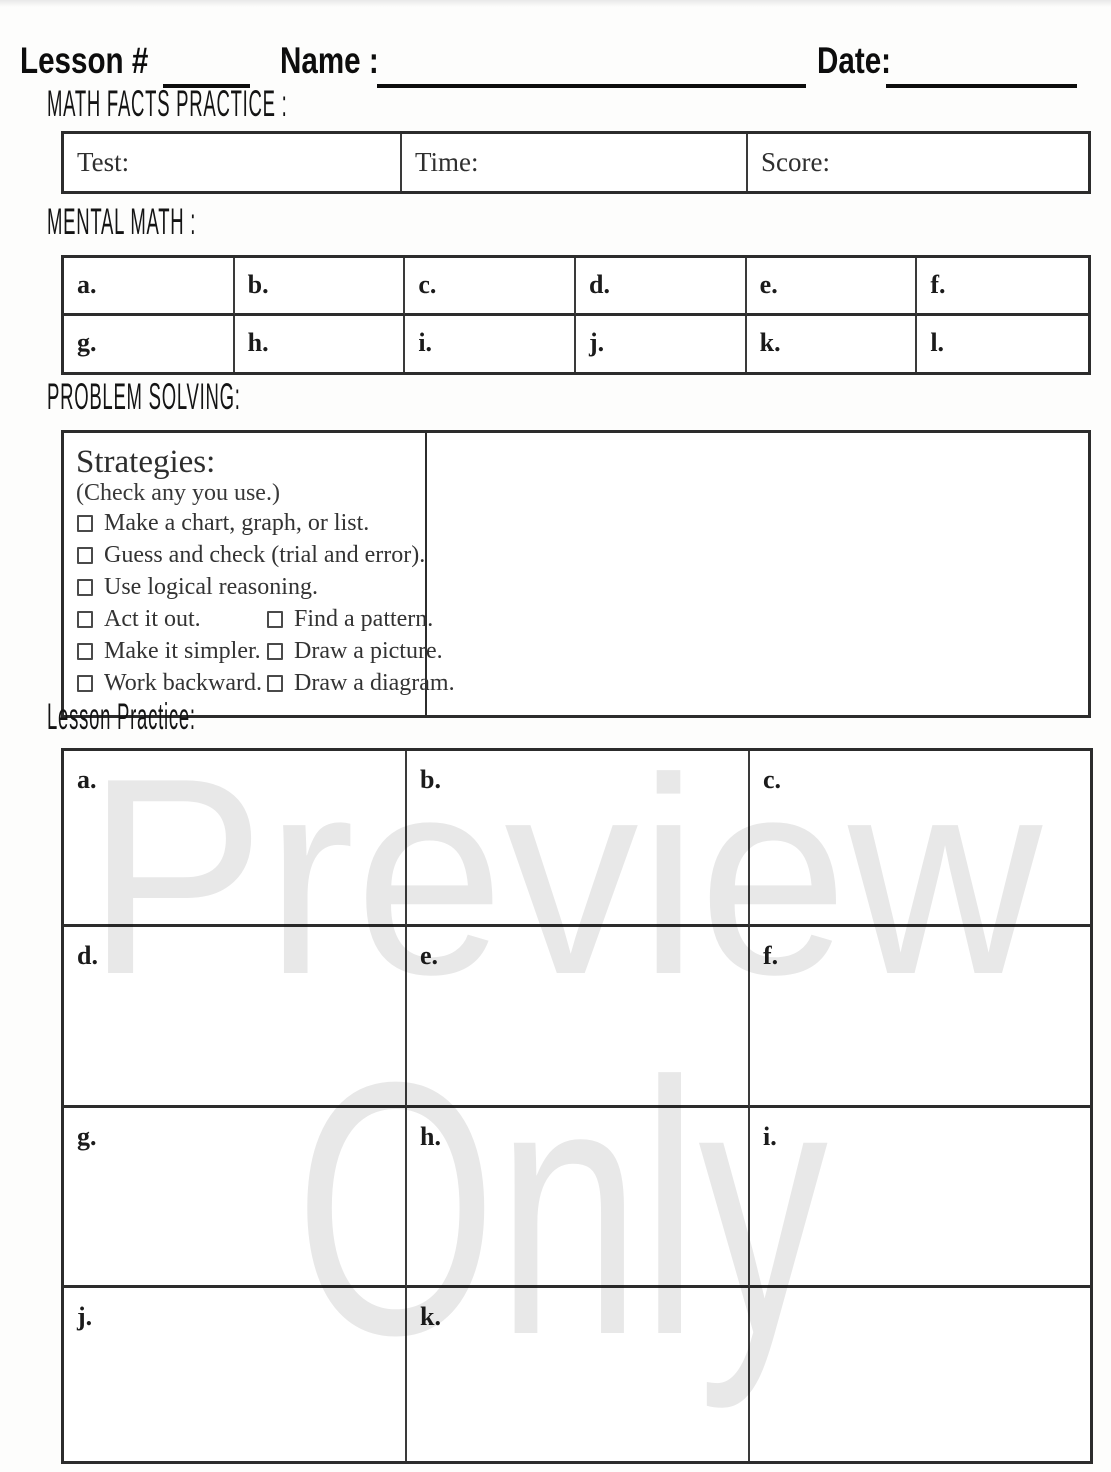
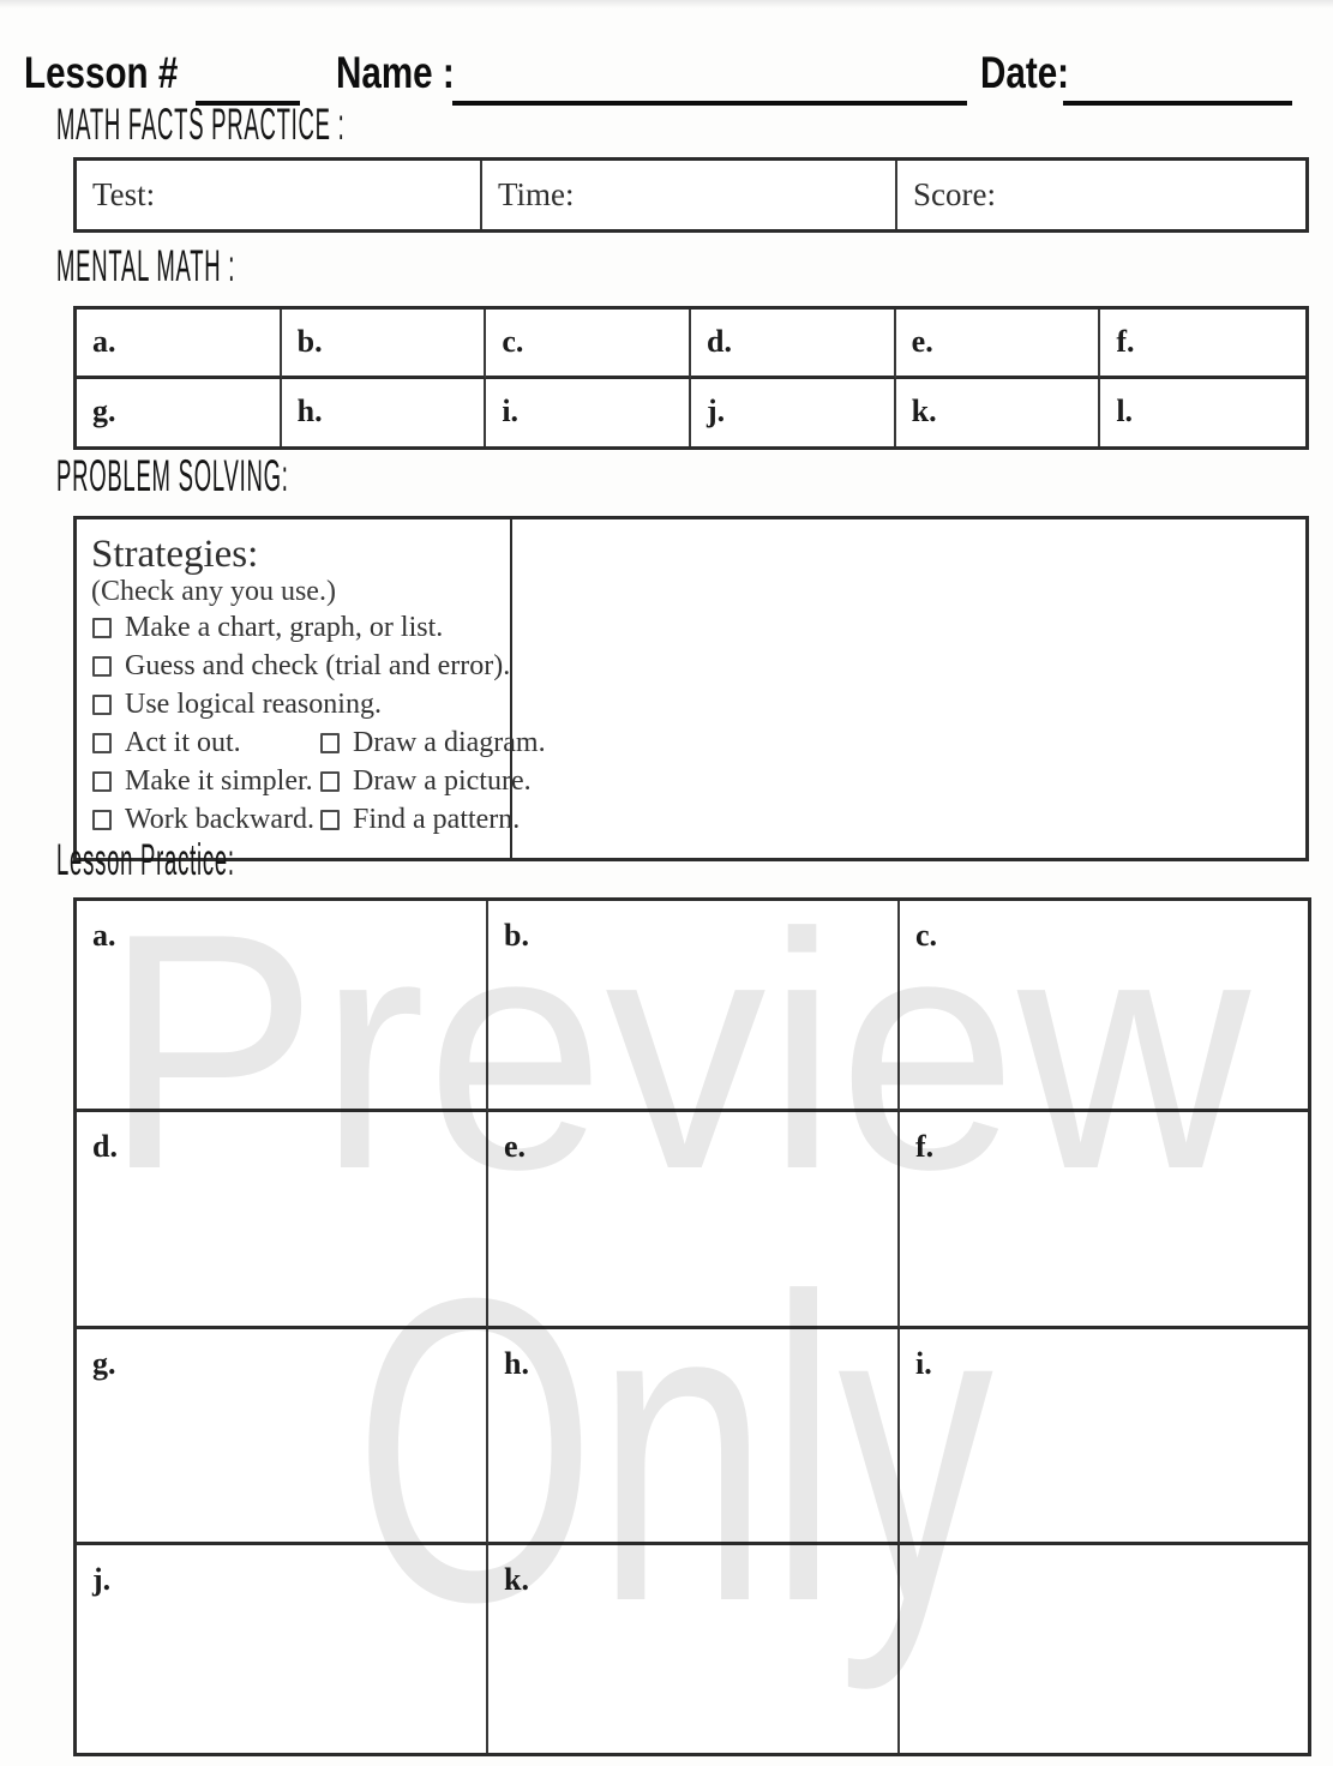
  Lesson #
  Name :
  Date:
  MATH FACTS PRACTICE :
  Test:
  Time:
  Score:
  MENTAL MATH :
  a.
  b.
  c.
  d.
  e.
  f.
  g.
  h.
  i.
  j.
  k.
  l.
  PROBLEM SOLVING:
  Strategies:
  (Check any you use.)
  Make a chart, graph, or list.
  Guess and check (trial and error).
  Use logical reasoning.
  Act it out.
  Make it simpler.
  Work backward.
- Find a pattern.
+ Draw a diagram.
  Draw a picture.
- Draw a diagram.
+ Find a pattern.
  Lesson Practice:
  a.
  b.
  c.
  d.
  e.
  f.
  g.
  h.
  i.
  j.
  k.
  Preview
  Only
